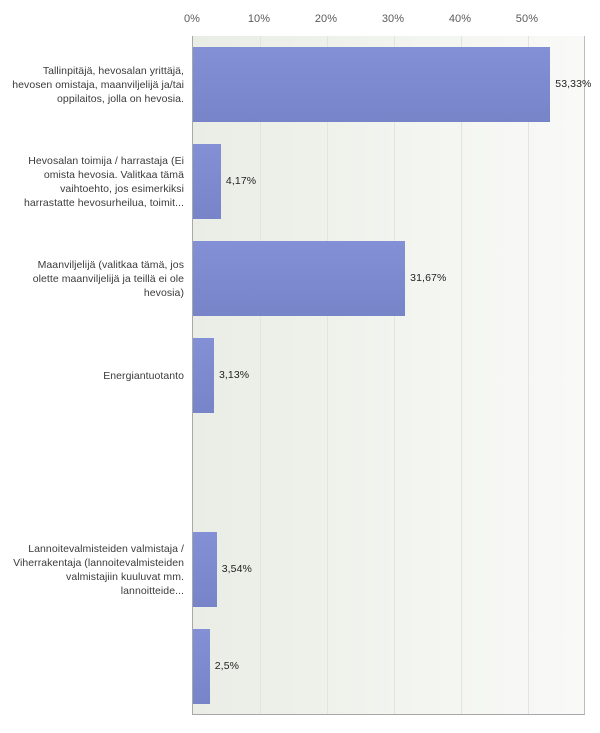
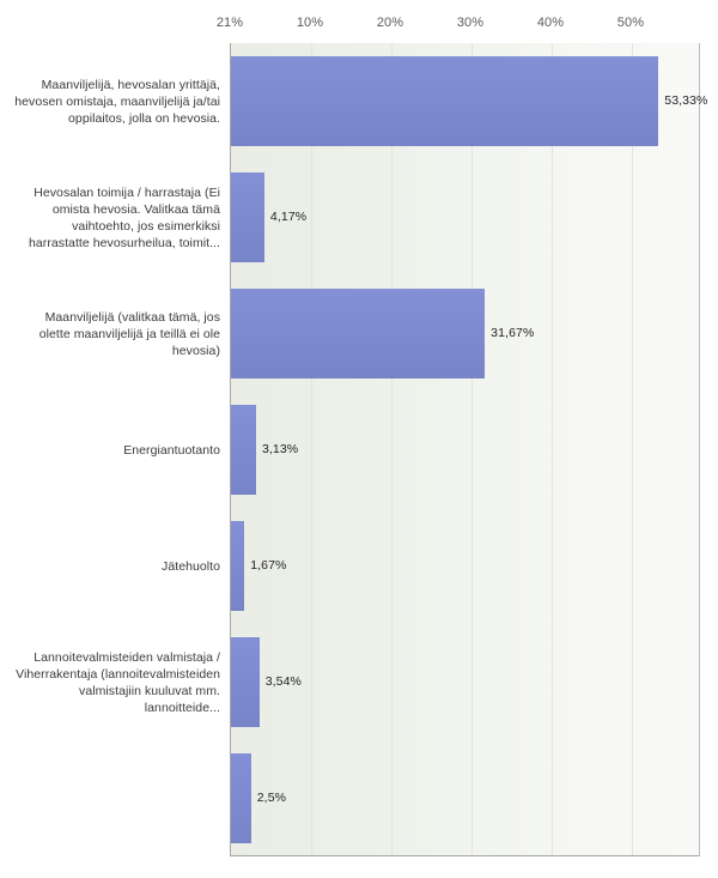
- 0%
+ 21%
  10%
  20%
  30%
  40%
  50%
- Tallinpitäjä, hevosalan yrittäjä, hevosen omistaja, maanviljelijä ja/tai oppilaitos, jolla on hevosia.
+ Maanviljelijä, hevosalan yrittäjä, hevosen omistaja, maanviljelijä ja/tai oppilaitos, jolla on hevosia.
  53,33%
  Hevosalan toimija / harrastaja (Ei omista hevosia. Valitkaa tämä vaihtoehto, jos esimerkiksi harrastatte hevosurheilua, toimit...
  4,17%
  Maanviljelijä (valitkaa tämä, jos olette maanviljelijä ja teillä ei ole hevosia)
  31,67%
  Energiantuotanto
  3,13%
+ Jätehuolto
+ 1,67%
  Lannoitevalmisteiden valmistaja / Viherrakentaja (lannoitevalmisteiden valmistajiin kuuluvat mm. lannoitteide...
  3,54%
  2,5%
